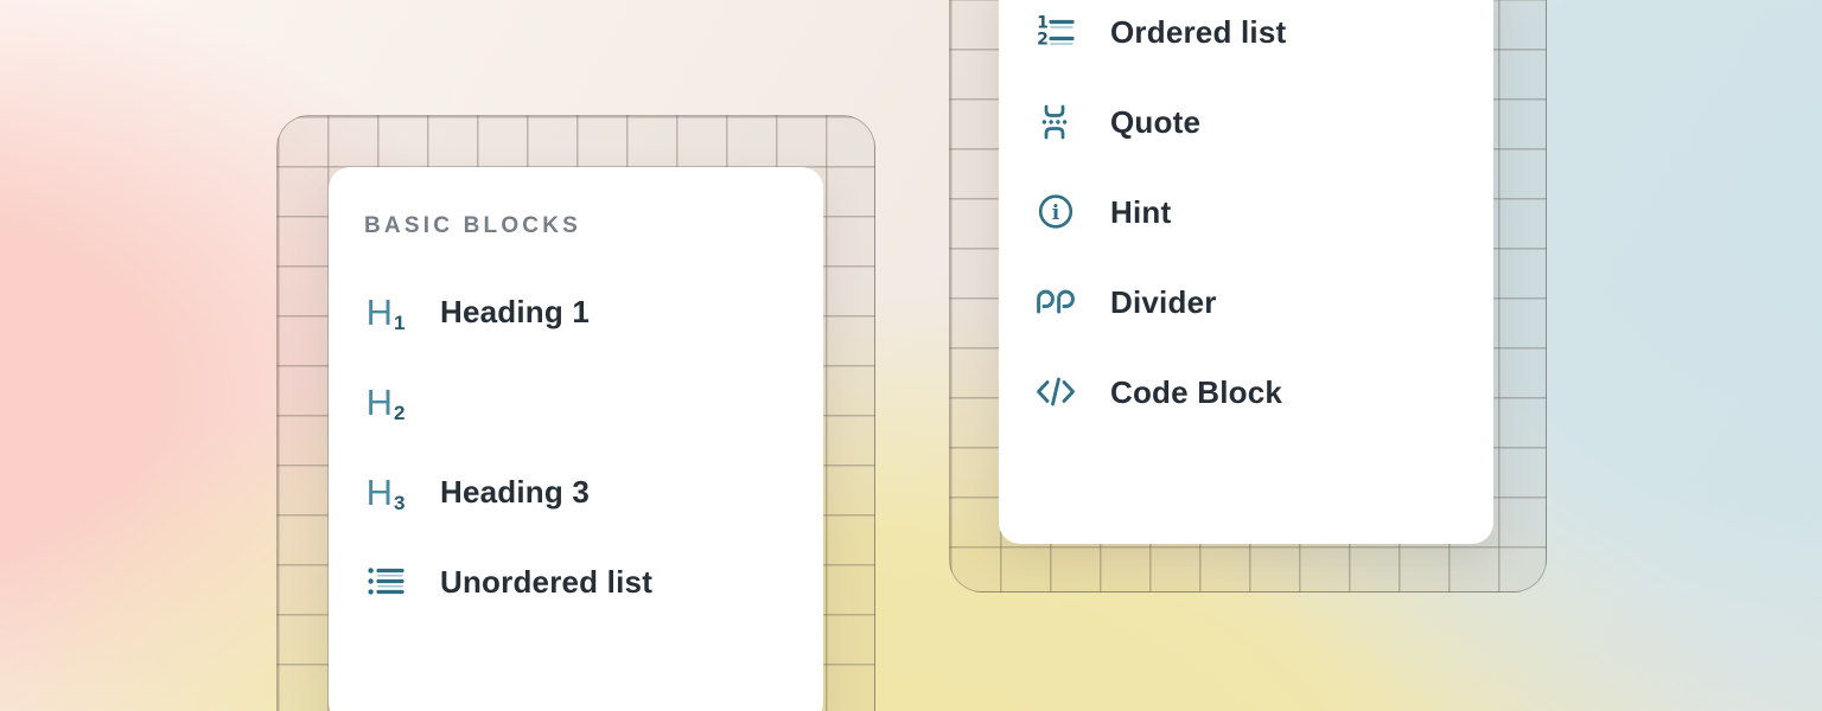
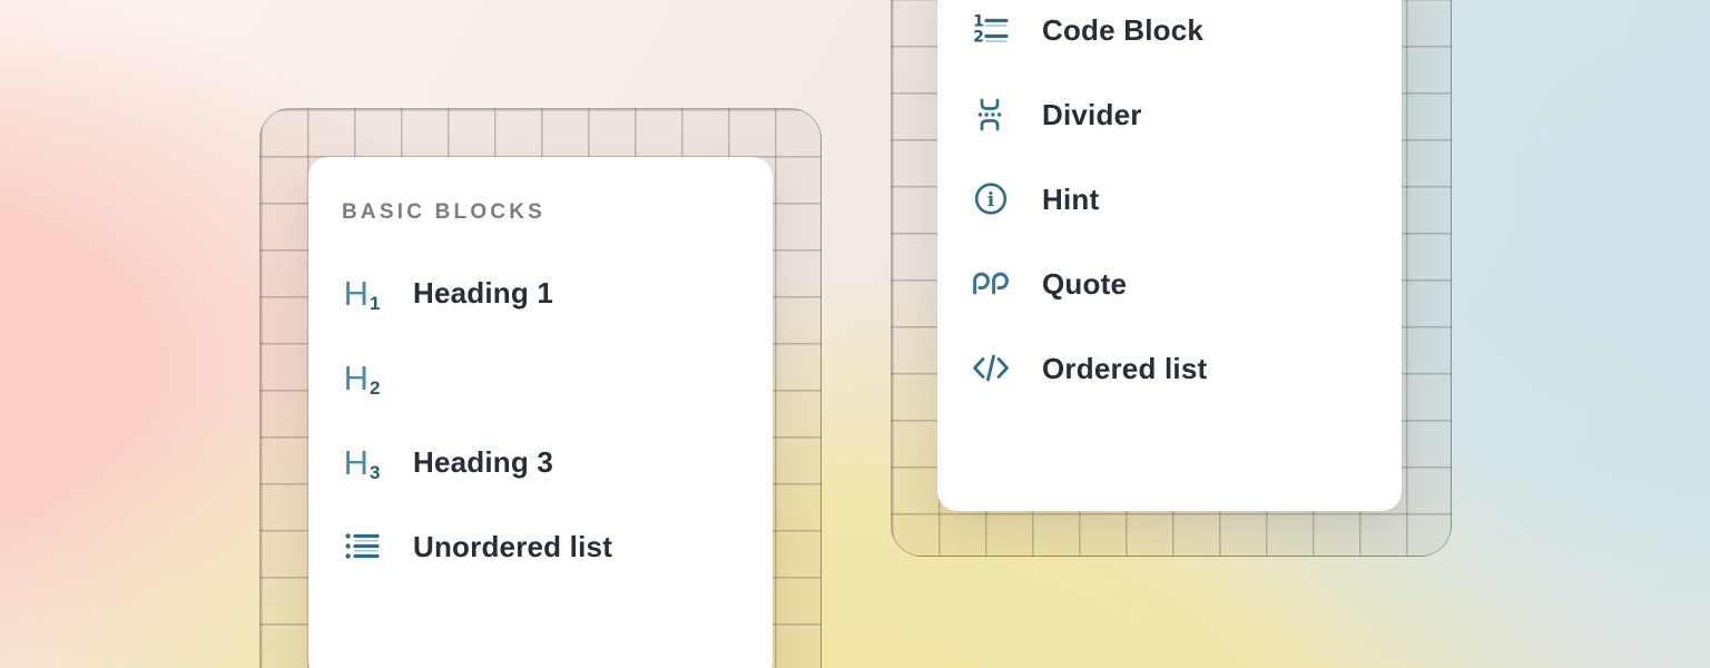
  BASIC BLOCKS
  H
  1
  Heading 1
  H
  2
  H
  3
  Heading 3
  Unordered list
  1
  2
- Ordered list
+ Code Block
- Quote
+ Divider
  i
  Hint
- Divider
+ Quote
- Code Block
+ Ordered list
